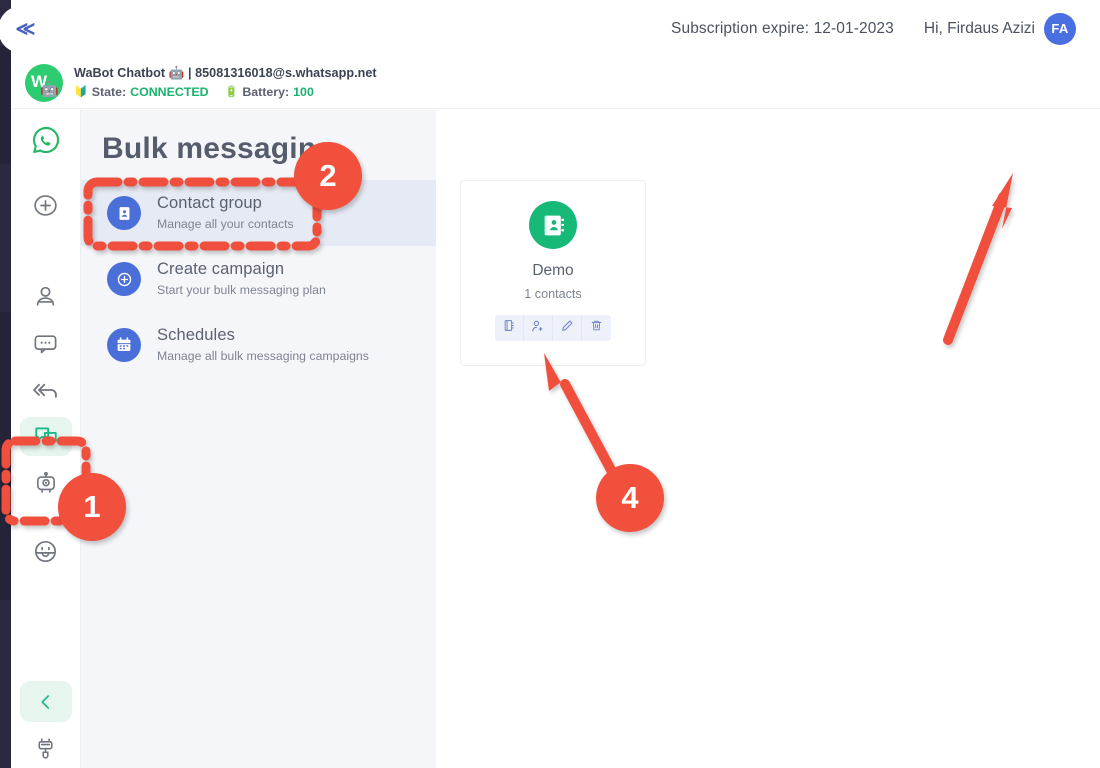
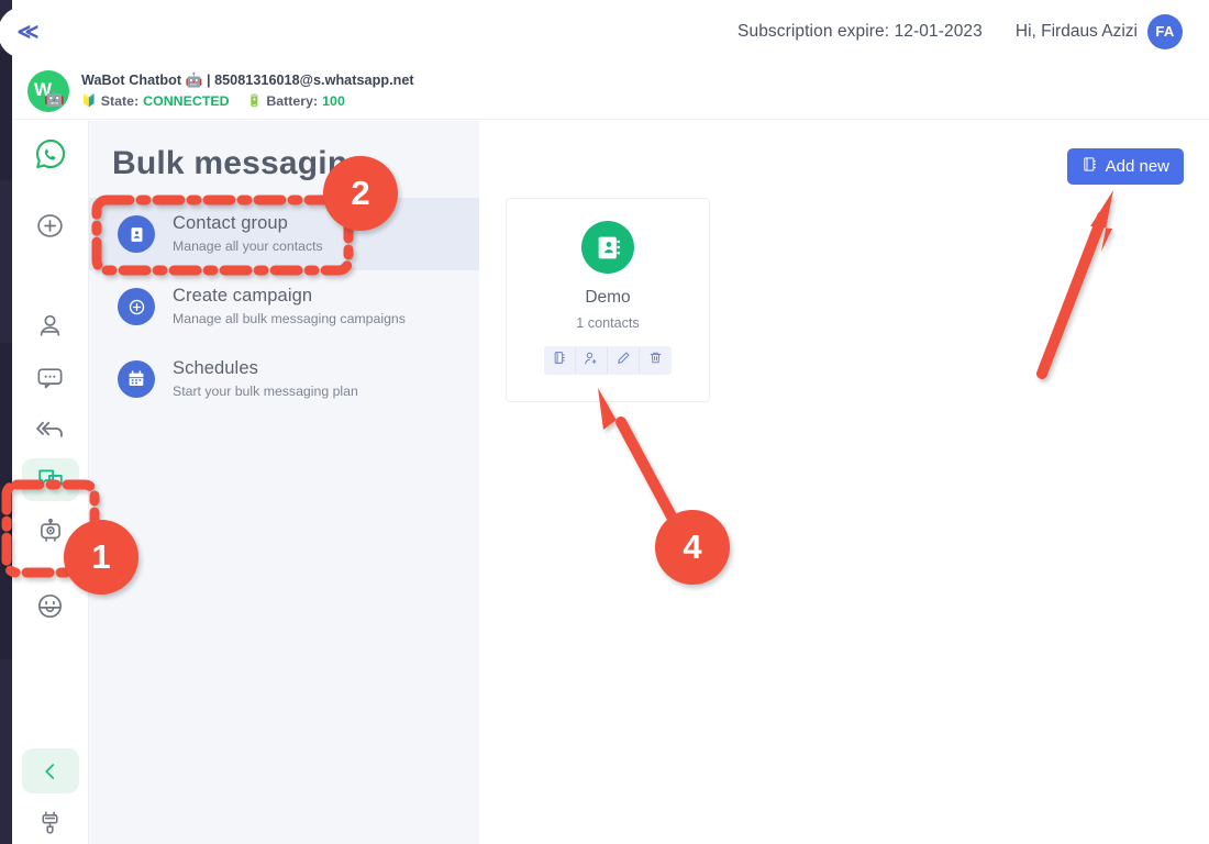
  ≪
  Subscription expire: 12-01-2023
  Hi, Firdaus Azizi
  FA
  W
  🤖
  WaBot Chatbot 🤖 | 85081316018@s.whatsapp.net
  🔰
  State:
  CONNECTED
  🔋
  Battery:
  100
  Bulk messagi
  Contact group
  Manage all your contacts
  Create campaign
- Start your bulk messaging plan
+ Manage all bulk messaging campaigns
  Schedules
- Manage all bulk messaging campaigns
+ Start your bulk messaging plan
+ Add new
  Demo
  1 contacts
  1
  2
  4
